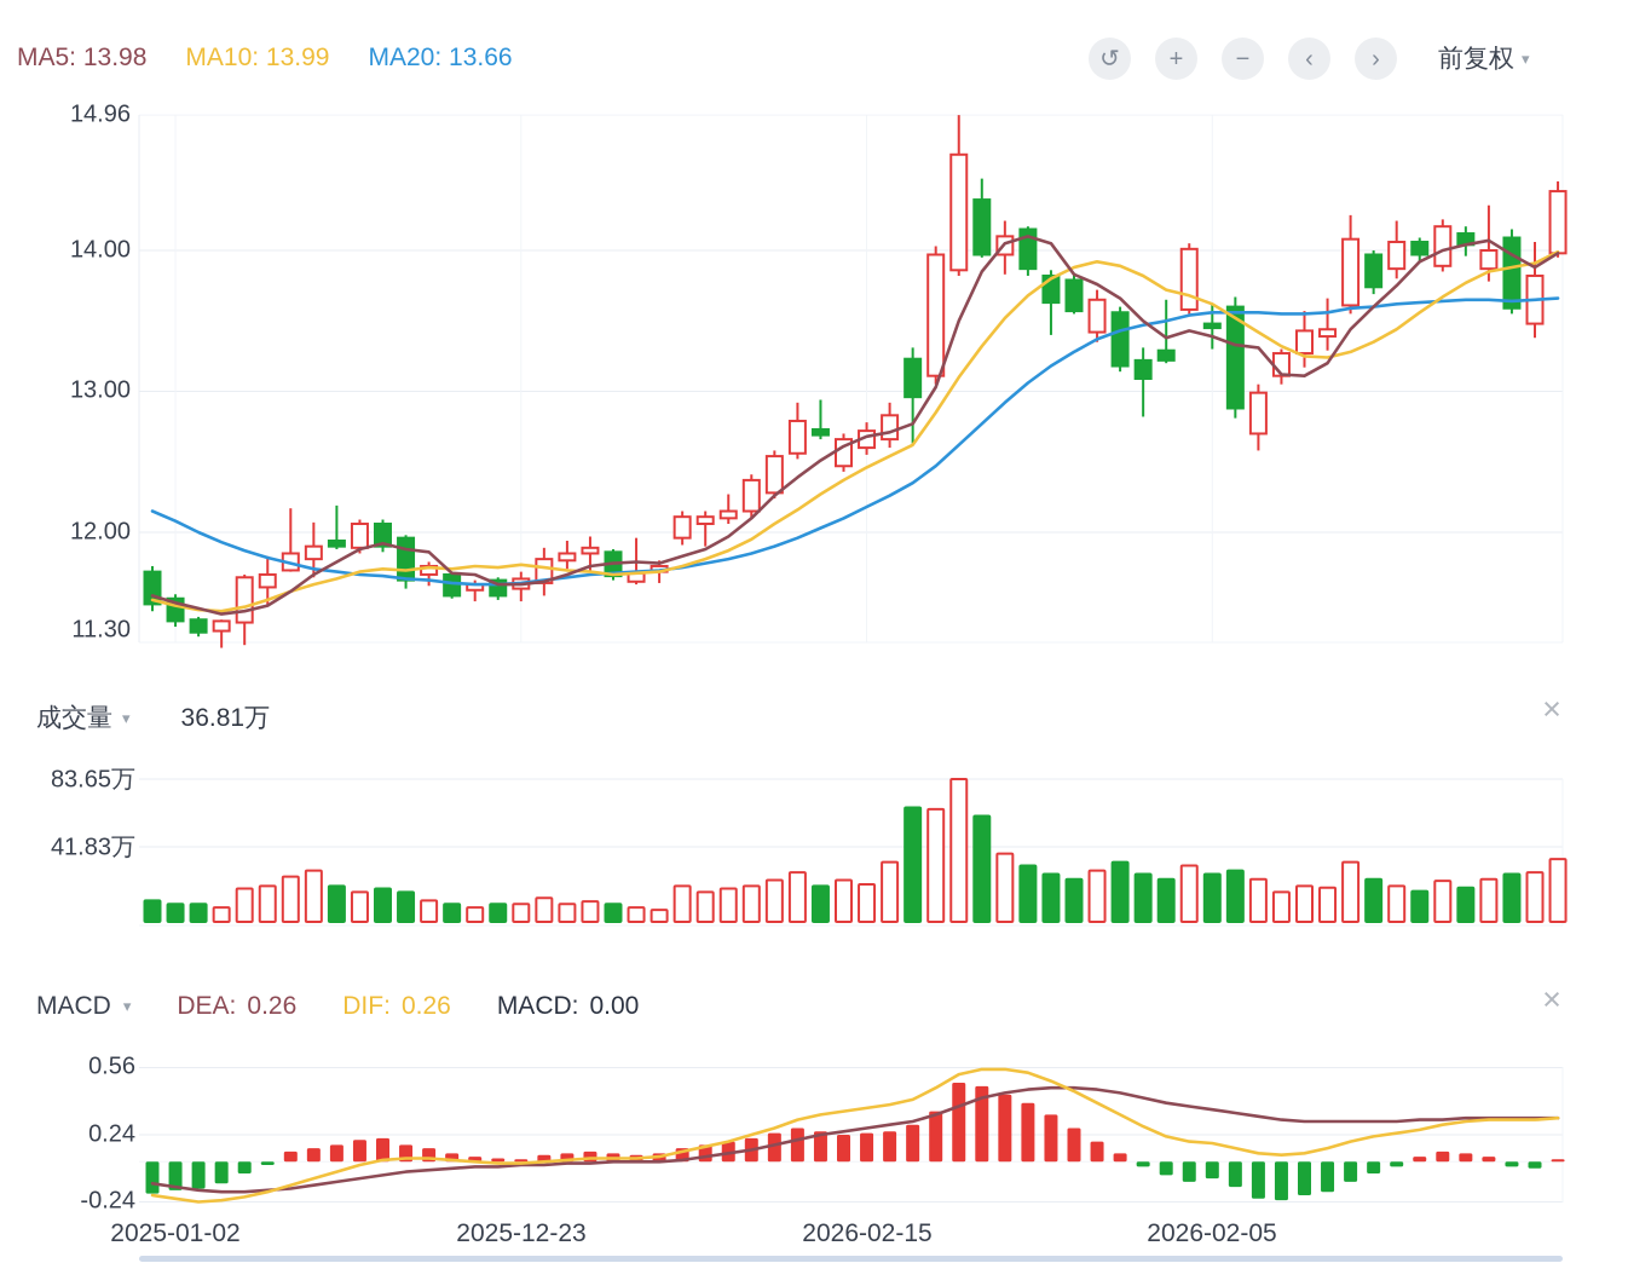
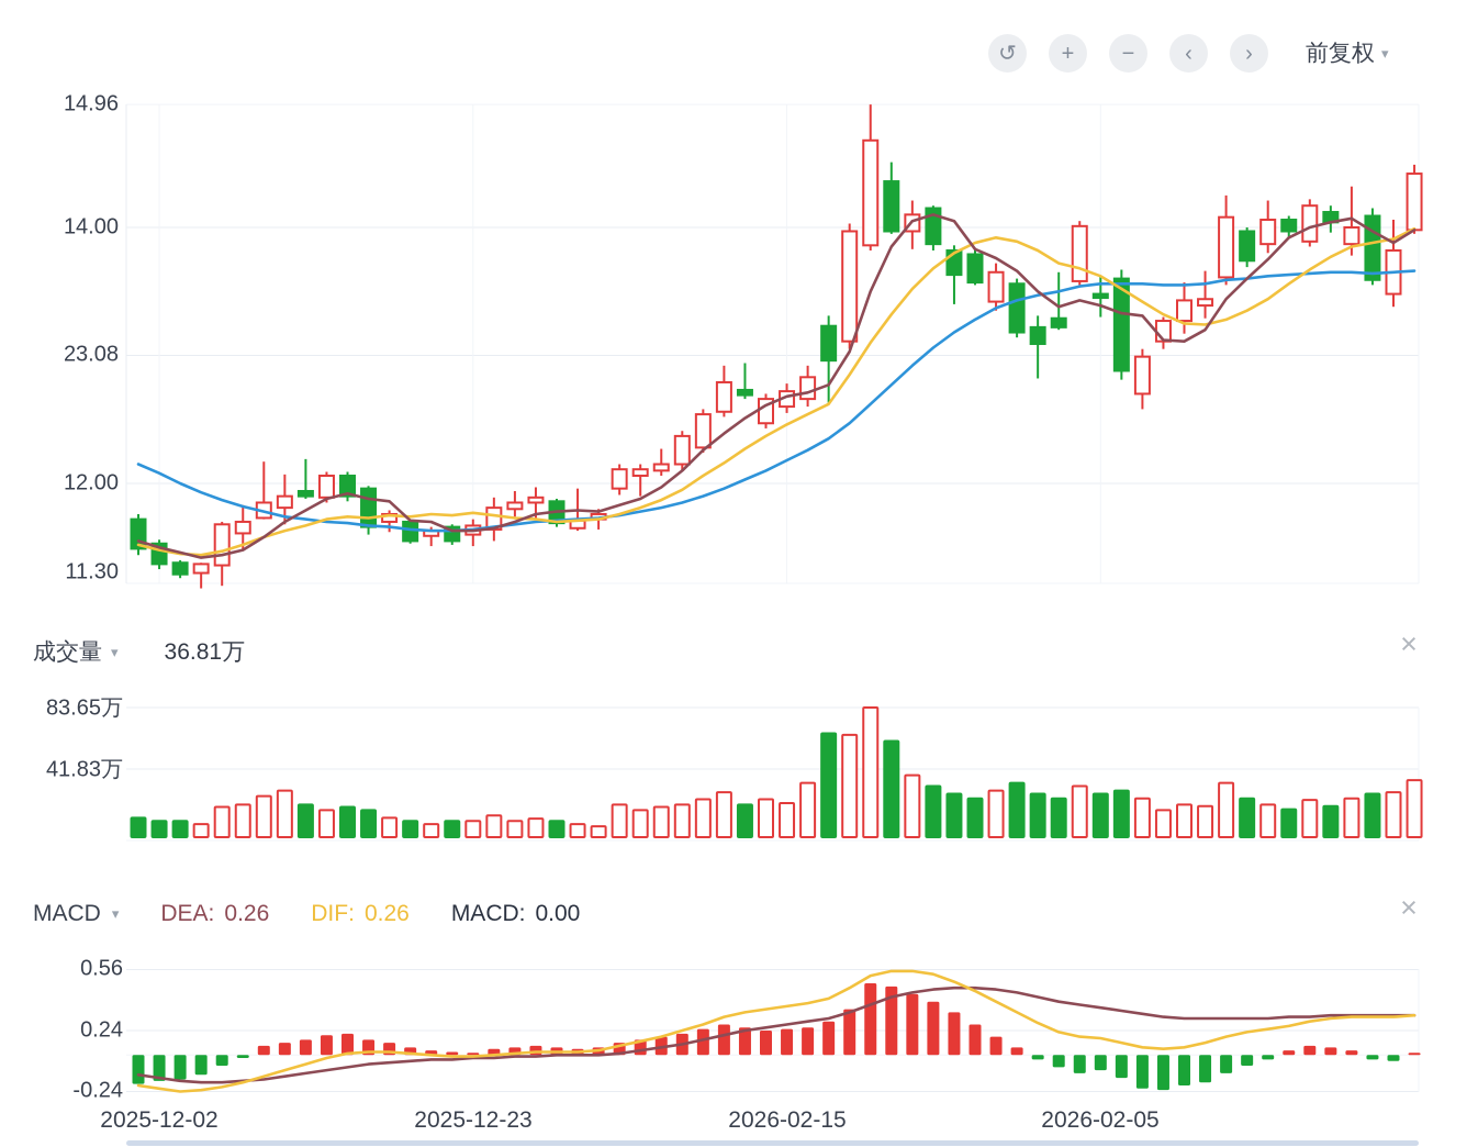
- MA5: 13.98
- MA10: 13.99
- MA20: 13.66
  ↺
  +
  −
  ‹
  ›
  前复权
  ▾
  14.96
  14.00
- 13.00
+ 23.08
  12.00
  11.30
  成交量
  ▾
  36.81万
  ×
  83.65万
  41.83万
  MACD
  ▾
  DEA:
  0.26
  DIF:
  0.26
  MACD:
  0.00
  ×
  0.56
  0.24
  -0.24
- 2025-01-02
+ 2025-12-02
  2025-12-23
  2026-02-15
  2026-02-05
